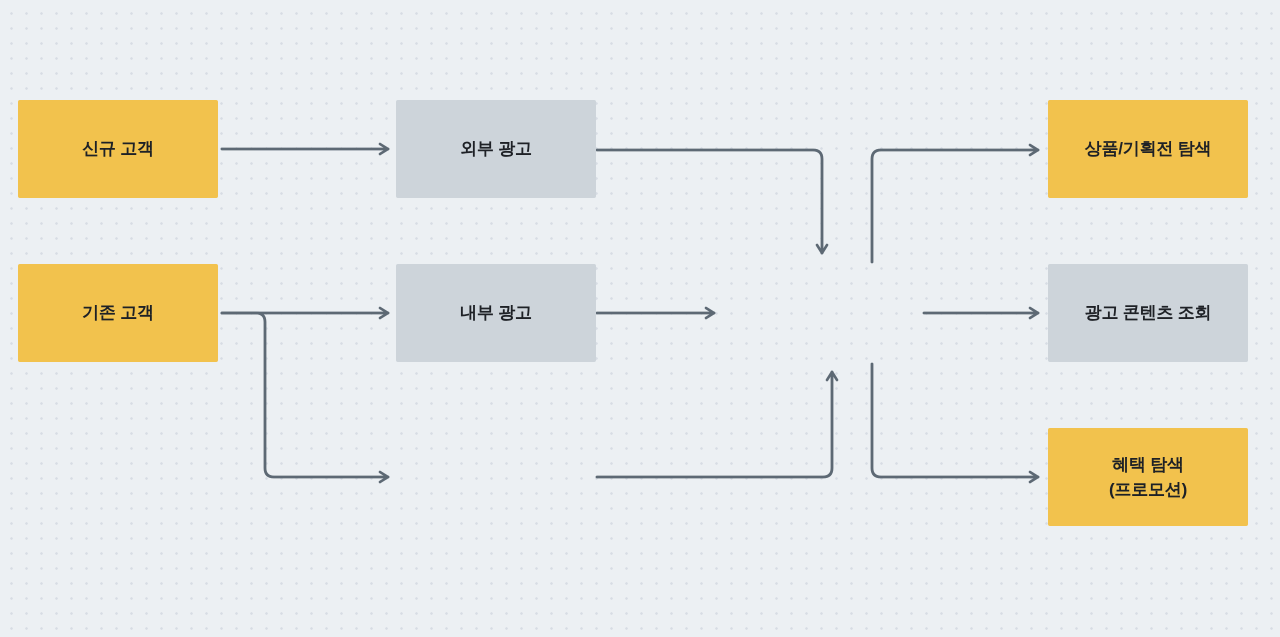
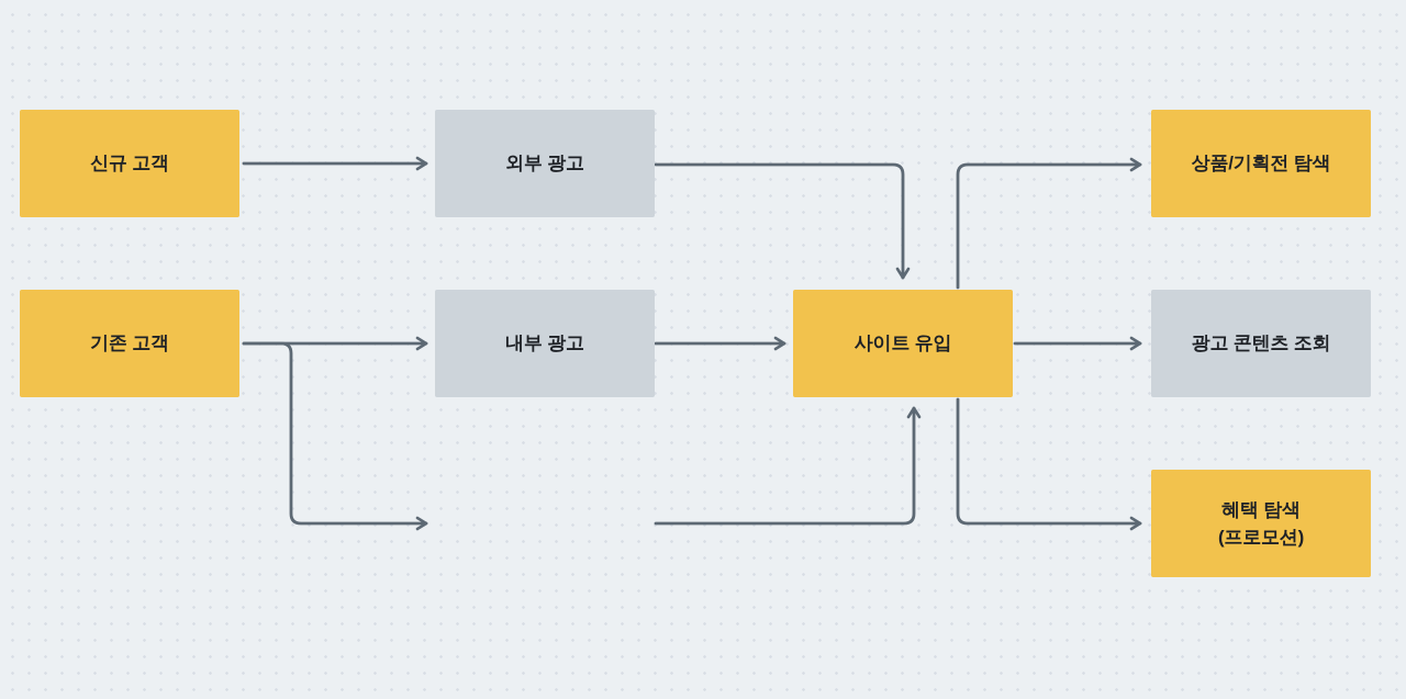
  신규 고객
  외부 광고
  상품/기획전 탐색
  기존 고객
  내부 광고
+ 사이트 유입
  광고 콘텐츠 조회
  혜택 탐색
  (프로모션)
